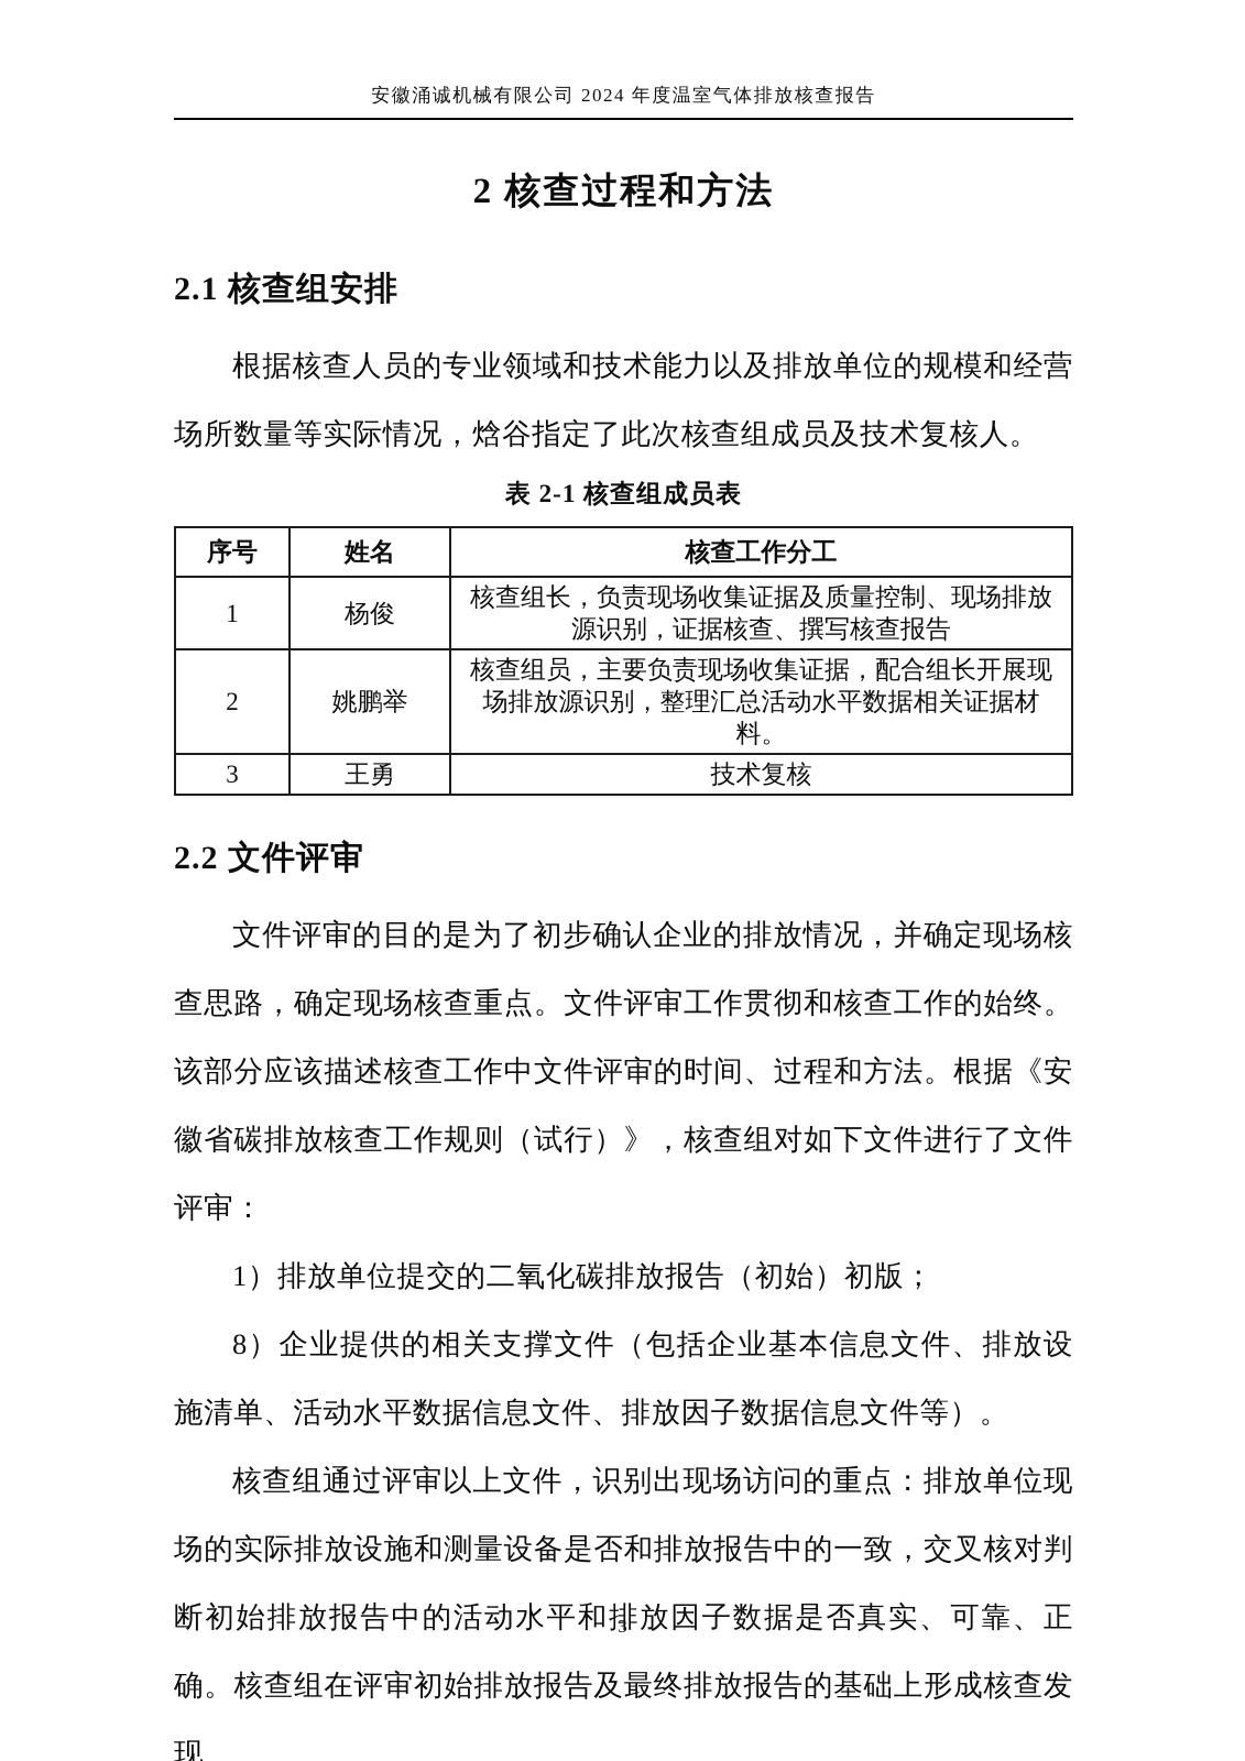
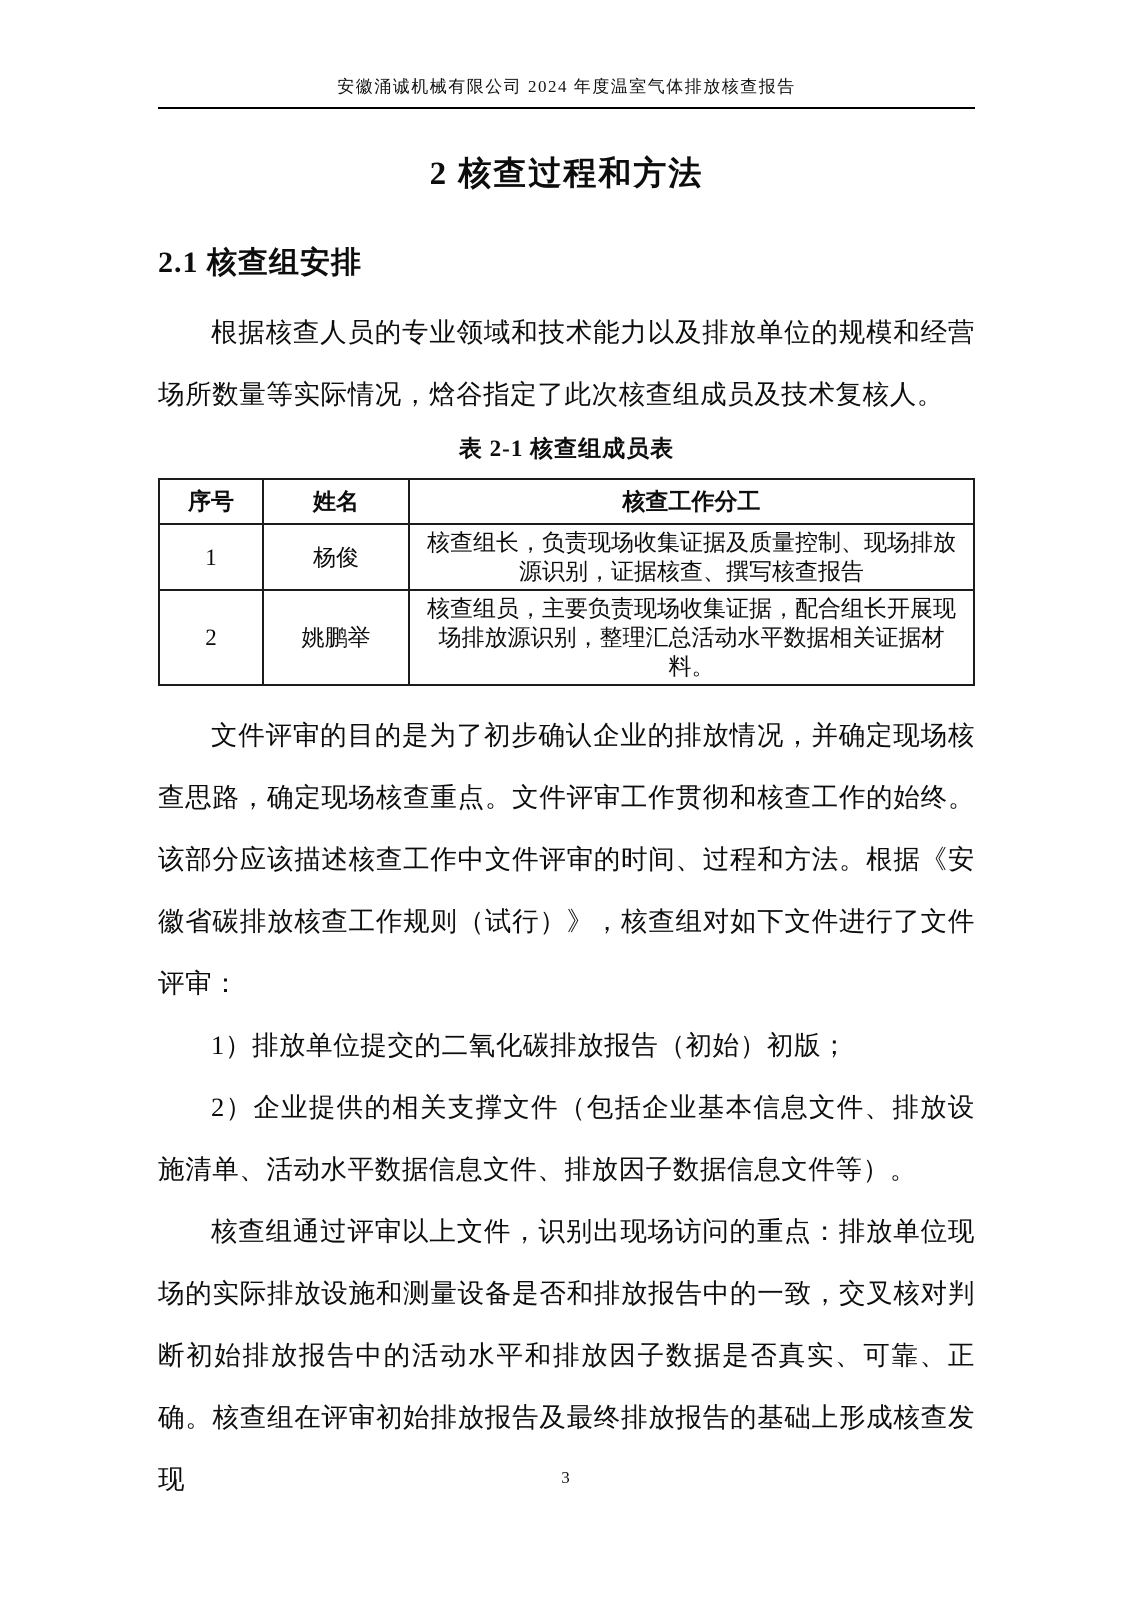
  安徽涌诚机械有限公司 2024 年度温室气体排放核查报告
  2 核查过程和方法
  2.1 核查组安排
  根据核查人员的专业领域和技术能力以及排放单位的规模和经营场所数量等实际情况，焓谷指定了此次核查组成员及技术复核人。
  表 2-1 核查组成员表
  序号	姓名	核查工作分工
  1	杨俊	核查组长，负责现场收集证据及质量控制、现场排放源识别，证据核查、撰写核查报告
  2	姚鹏举	核查组员，主要负责现场收集证据，配合组长开展现场排放源识别，整理汇总活动水平数据相关证据材料。
- 3	王勇	技术复核
- 2.2 文件评审
  文件评审的目的是为了初步确认企业的排放情况，并确定现场核查思路，确定现场核查重点。文件评审工作贯彻和核查工作的始终。该部分应该描述核查工作中文件评审的时间、过程和方法。根据《安徽省碳排放核查工作规则（试行）》，核查组对如下文件进行了文件评审：
  1）排放单位提交的二氧化碳排放报告（初始）初版；
- 8）企业提供的相关支撑文件（包括企业基本信息文件、排放设施清单、活动水平数据信息文件、排放因子数据信息文件等）。
+ 2）企业提供的相关支撑文件（包括企业基本信息文件、排放设施清单、活动水平数据信息文件、排放因子数据信息文件等）。
  核查组通过评审以上文件，识别出现场访问的重点：排放单位现场的实际排放设施和测量设备是否和排放报告中的一致，交叉核对判断初始排放报告中的活动水平和排放因子数据是否真实、可靠、正确。核查组在评审初始排放报告及最终排放报告的基础上形成核查发现
  3
